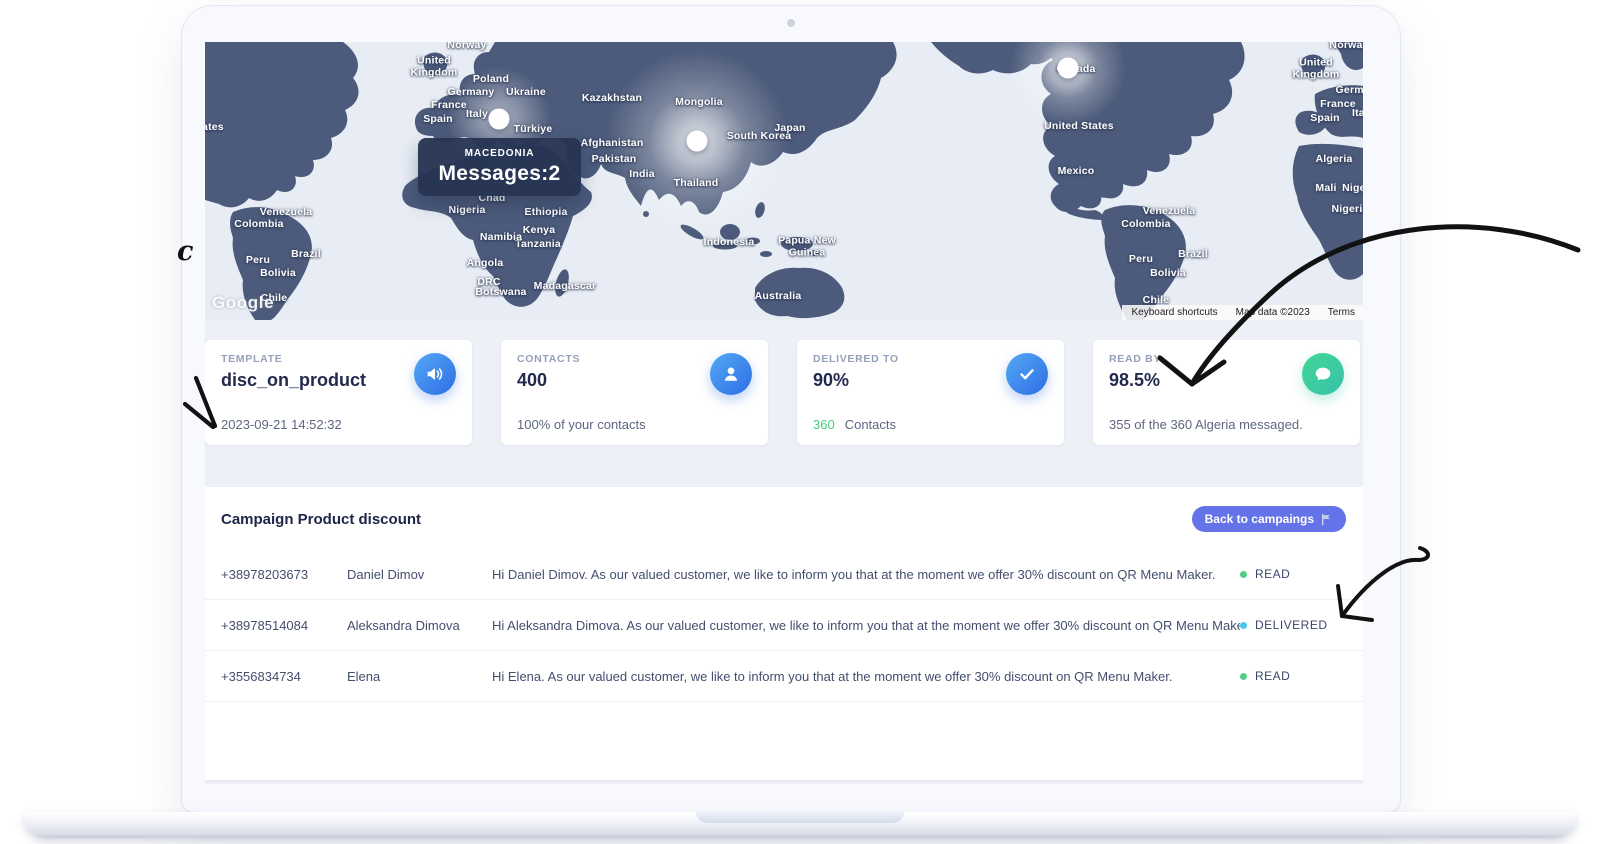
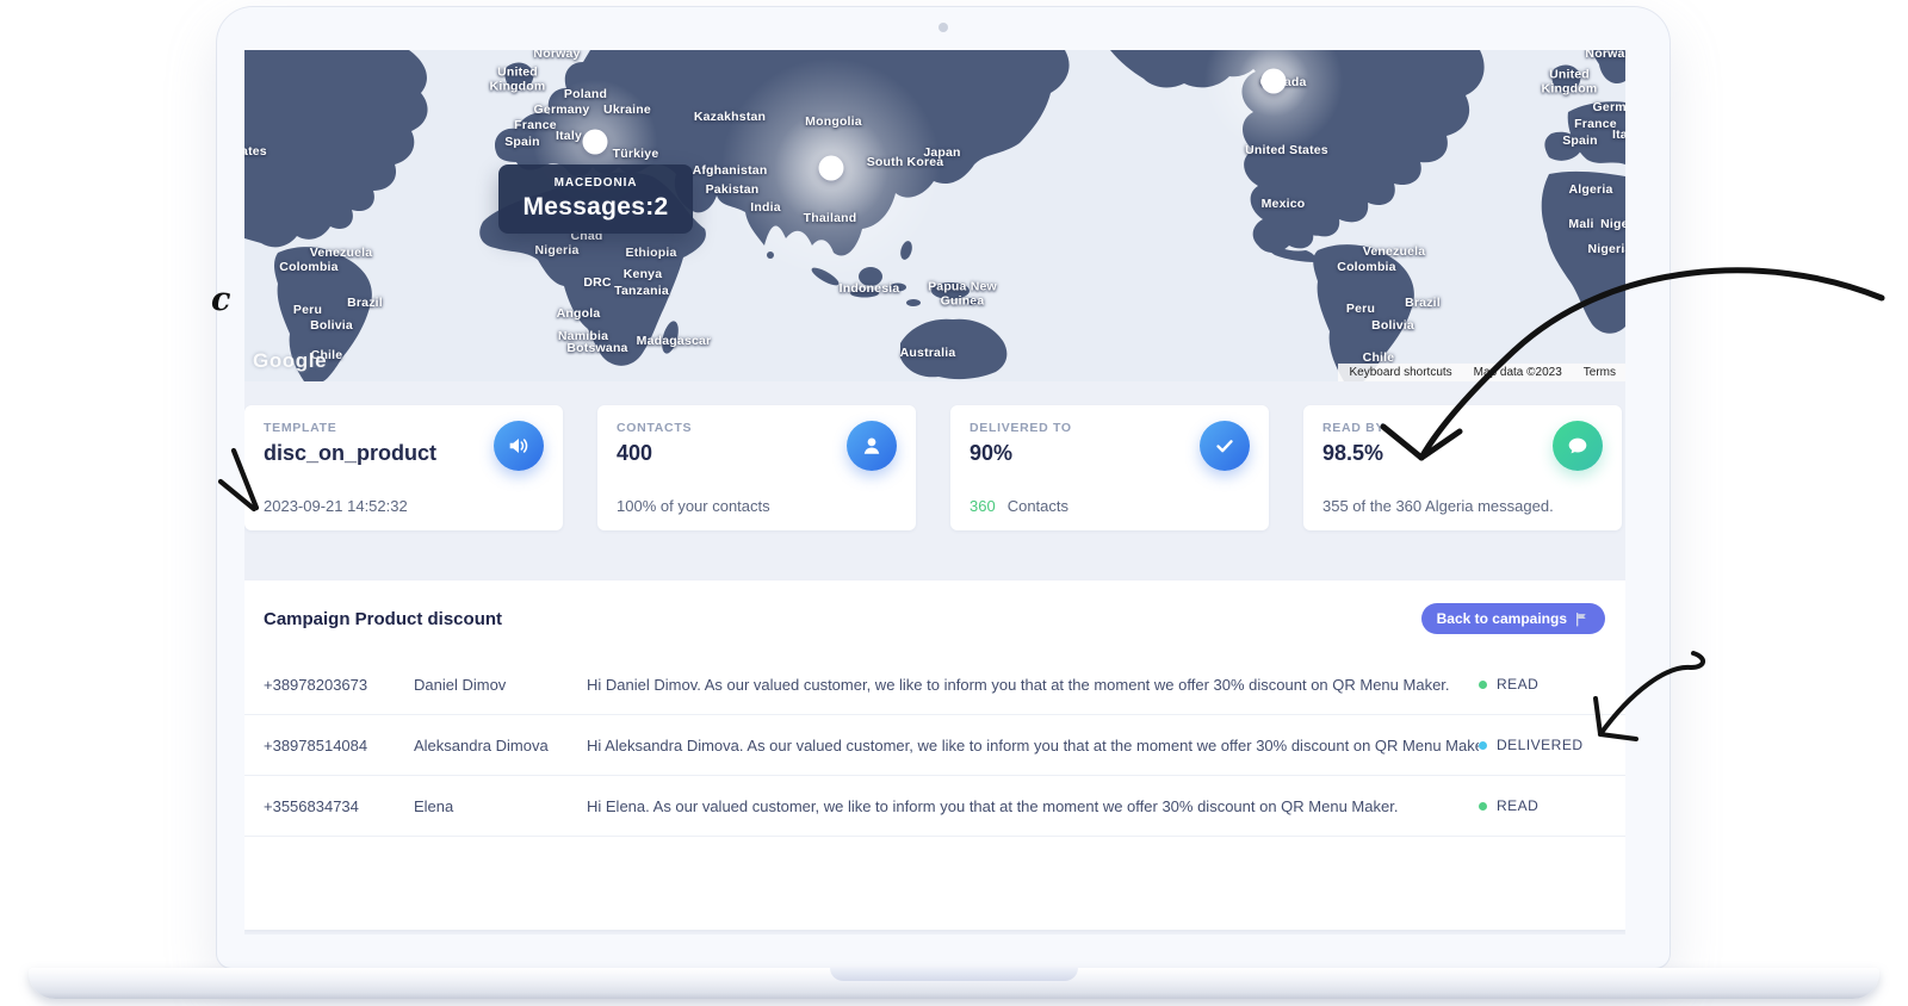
  Norway
  United Kingdom
  Poland
  Germany
  Ukraine
  France
  Italy
  Spain
  Türkiye
  Kazakhstan
  Mongolia
  Japan
  South Korea
  Afghanistan
  Pakistan
  India
  Thailand
  Indonesia
  Papua New Guinea
  Australia
  Madagascar
  Ethiopia
  Kenya
  Tanzania
- Namibia
+ DRC
  Angola
- DRC
+ Namibia
  Botswana
  Chad
  Nigeria
  Venezuela
  Colombia
  Brazil
  Peru
  Bolivia
  Chile
  United States
  Mexico
  Venezuela
  Colombia
  Brazil
  Peru
  Bolivia
  Chile
  Norwa
  United Kingdom
  France
  Spain
  Algeria
  Mali
  Nige
  Nigeri
  MACEDONIA
  Messages:2
  Google
  Keyboard shortcuts
  Ma data ©2023
  Terms
  TEMPLATE
  disc_on_product
  2023-09-21 14:52:32
  CONTACTS
  400
  100% of your contacts
  DELIVERED TO
  90%
  360 Contacts
  READ BY
  98.5%
  355 of the 360 Algeria messaged.
  Campaign Product discount
  Back to campaings
  +38978203673
  Daniel Dimov
  Hi Daniel Dimov. As our valued customer, we like to inform you that at the moment we offer 30% discount on QR Menu Maker.
  READ
  +38978514084
  Aleksandra Dimova
  Hi Aleksandra Dimova. As our valued customer, we like to inform you that at the moment we offer 30% discount on QR Menu Mak
  DELIVERED
  +3556834734
  Elena
  Hi Elena. As our valued customer, we like to inform you that at the moment we offer 30% discount on QR Menu Maker.
  READ
  c
